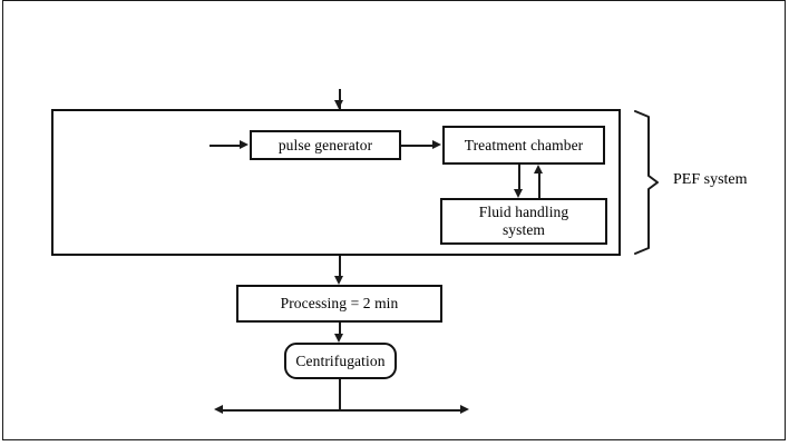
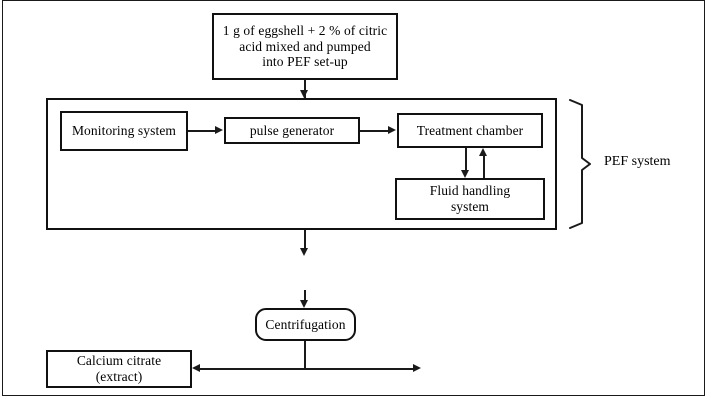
+ 1 g of eggshell + 2 % of citric
+ acid mixed and pumped
+ into PEF set-up
+ Monitoring system
  pulse generator
  Treatment chamber
  Fluid handling
  system
  PEF system
- Processing = 2 min
  Centrifugation
+ Calcium citrate
+ (extract)
